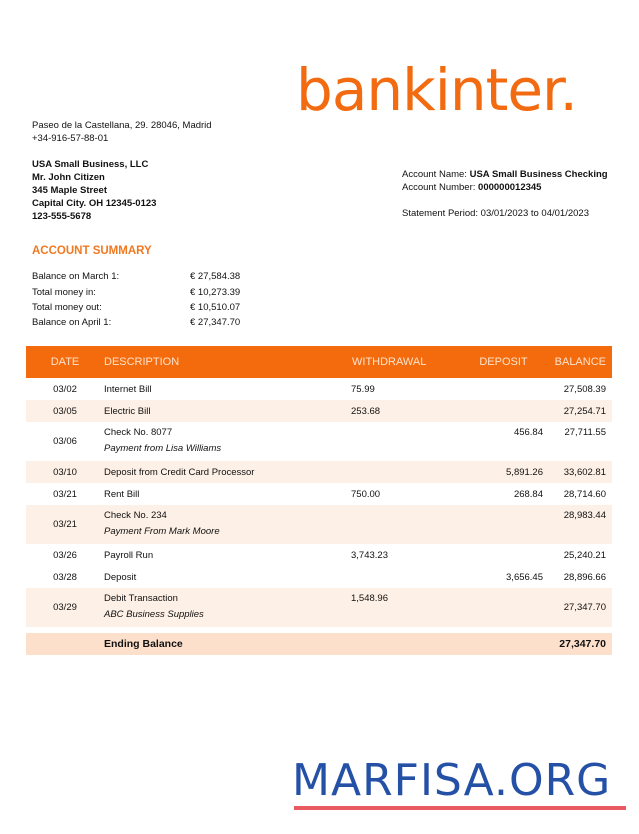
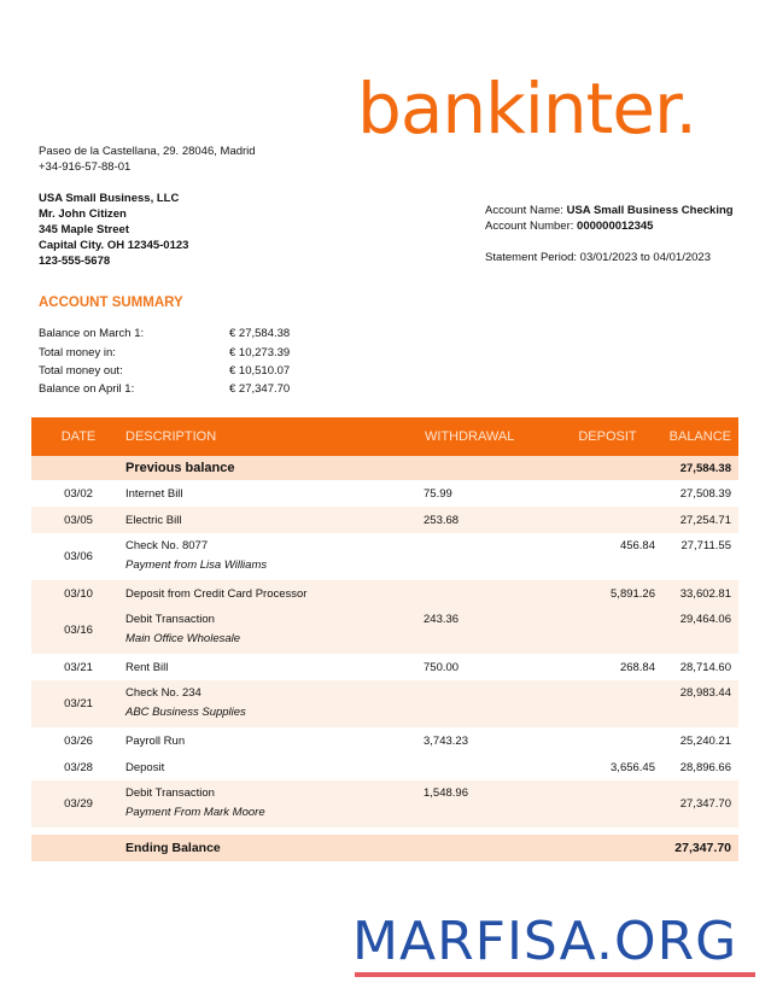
  bankinter.
  Paseo de la Castellana, 29. 28046, Madrid
  +34-916-57-88-01
  USA Small Business, LLC
  Mr. John Citizen
  345 Maple Street
  Capital City. OH 12345-0123
  123-555-5678
  Account Name: USA Small Business Checking
  Account Number: 000000012345
  Statement Period: 03/01/2023 to 04/01/2023
  ACCOUNT SUMMARY
  Balance on March 1:
  € 27,584.38
  Total money in:
  € 10,273.39
  Total money out:
  € 10,510.07
  Balance on April 1:
  € 27,347.70
  DATE	DESCRIPTION	WITHDRAWAL	DEPOSIT	BALANCE
+ 	Previous balance			27,584.38
  03/02	Internet Bill	75.99		27,508.39
  03/05	Electric Bill	253.68		27,254.71
  03/06	Check No. 8077Payment from Lisa Williams		456.84	27,711.55
  03/10	Deposit from Credit Card Processor		5,891.26	33,602.81
+ 03/16	Debit TransactionMain Office Wholesale	243.36		29,464.06
  03/21	Rent Bill	750.00	268.84	28,714.60
- 03/21	Check No. 234Payment From Mark Moore			28,983.44
+ 03/21	Check No. 234ABC Business Supplies			28,983.44
  03/26	Payroll Run	3,743.23		25,240.21
  03/28	Deposit		3,656.45	28,896.66
- 03/29	Debit TransactionABC Business Supplies	1,548.96		27,347.70
+ 03/29	Debit TransactionPayment From Mark Moore	1,548.96		27,347.70
  	Ending Balance			27,347.70
  MARFISA.ORG
